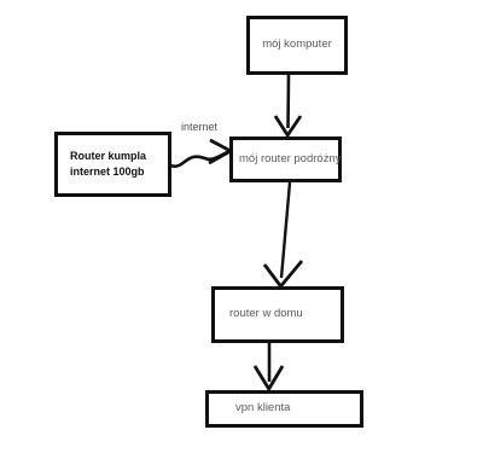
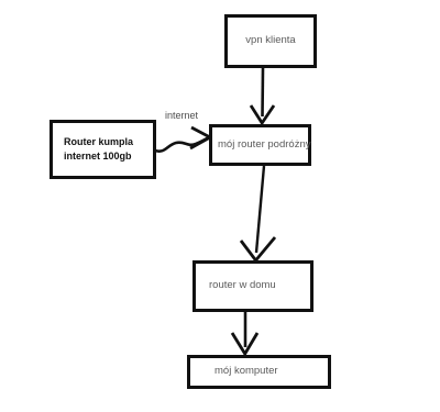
- mój komputer
+ vpn klienta
  Router kumpla
  internet 100gb
  mój router podróżny
  router w domu
- vpn klienta
+ mój komputer
  internet
